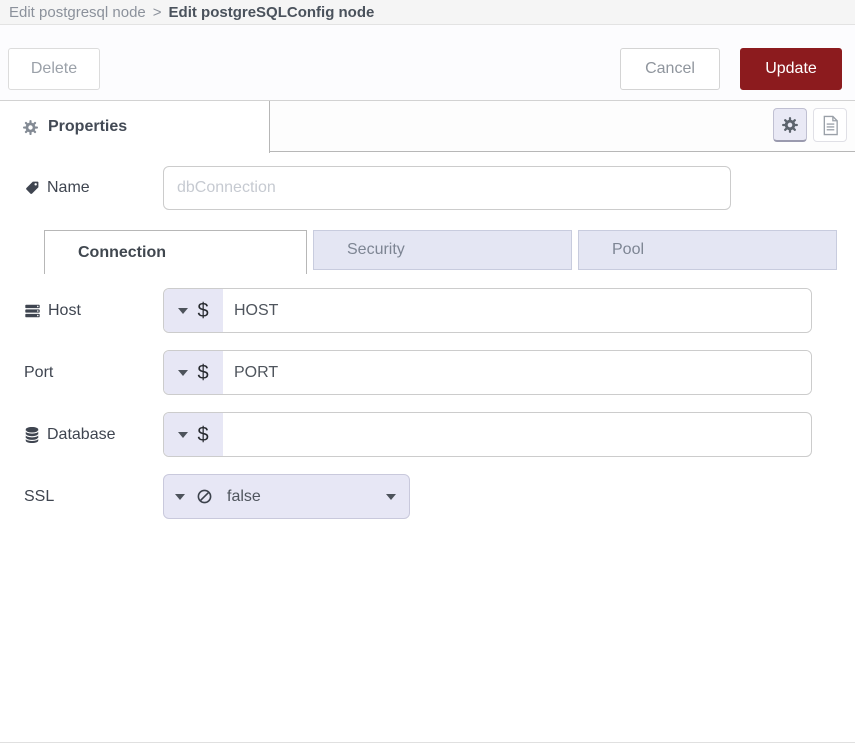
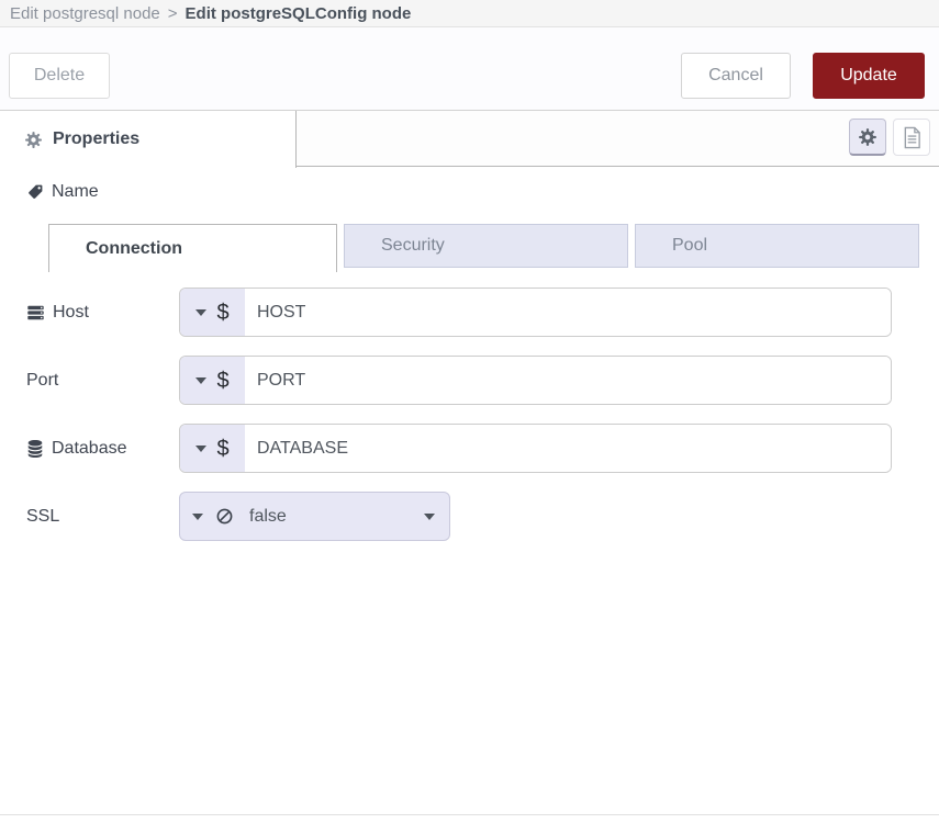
  Edit postgresql node
  >
  Edit postgreSQLConfig node
  Delete
  Cancel
  Update
  Properties
  Name
- dbConnection
  Connection
  Security
  Pool
  Host
  $
  HOST
  Port
  $
  PORT
  Database
  $
+ DATABASE
  SSL
  false
